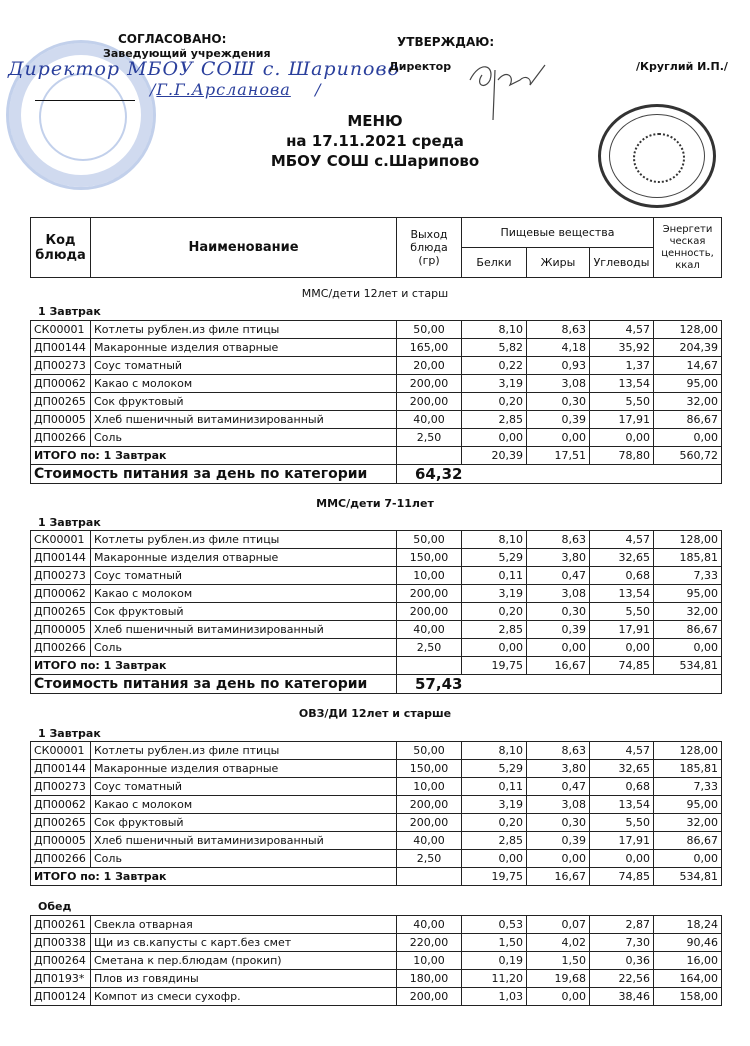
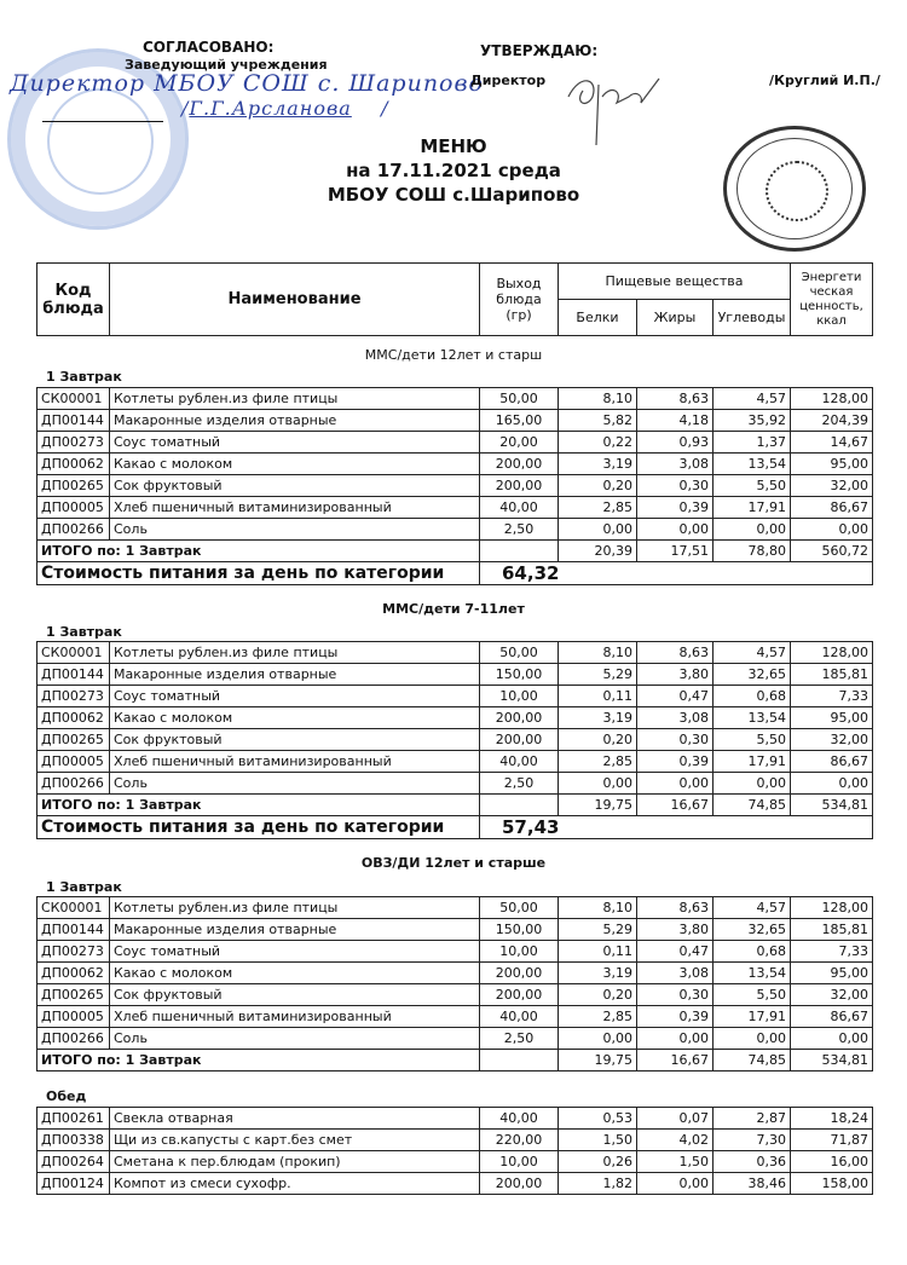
  СОГЛАСОВАНО:
  Заведующий учреждения
  Директор МБОУ СОШ с. Шарипово
  /Г.Г.Арсланова /
  УТВЕРЖДАЮ:
  Директор
  /Круглий И.П./
  МЕНЮ
  на 17.11.2021 среда
  МБОУ СОШ с.Шарипово
  Код блюда	Наименование	Выход блюда (гр)	Пищевые вещества	Энергети ческая ценность, ккал
  Белки	Жиры	Углеводы
  ММС/дети 12лет и старш
  1 Завтрак
  СК00001	Котлеты рублен.из филе птицы	50,00	8,10	8,63	4,57	128,00
  ДП00144	Макаронные изделия отварные	165,00	5,82	4,18	35,92	204,39
  ДП00273	Соус томатный	20,00	0,22	0,93	1,37	14,67
  ДП00062	Какао с молоком	200,00	3,19	3,08	13,54	95,00
  ДП00265	Сок фруктовый	200,00	0,20	0,30	5,50	32,00
  ДП00005	Хлеб пшеничный витаминизированный	40,00	2,85	0,39	17,91	86,67
  ДП00266	Соль	2,50	0,00	0,00	0,00	0,00
  ИТОГО по: 1 Завтрак		20,39	17,51	78,80	560,72
  Стоимость питания за день по категории	64,32
  ММС/дети 7-11лет
  1 Завтрак
  СК00001	Котлеты рублен.из филе птицы	50,00	8,10	8,63	4,57	128,00
  ДП00144	Макаронные изделия отварные	150,00	5,29	3,80	32,65	185,81
  ДП00273	Соус томатный	10,00	0,11	0,47	0,68	7,33
  ДП00062	Какао с молоком	200,00	3,19	3,08	13,54	95,00
  ДП00265	Сок фруктовый	200,00	0,20	0,30	5,50	32,00
  ДП00005	Хлеб пшеничный витаминизированный	40,00	2,85	0,39	17,91	86,67
  ДП00266	Соль	2,50	0,00	0,00	0,00	0,00
  ИТОГО по: 1 Завтрак		19,75	16,67	74,85	534,81
  Стоимость питания за день по категории	57,43
  ОВЗ/ДИ 12лет и старше
  1 Завтрак
  СК00001	Котлеты рублен.из филе птицы	50,00	8,10	8,63	4,57	128,00
  ДП00144	Макаронные изделия отварные	150,00	5,29	3,80	32,65	185,81
  ДП00273	Соус томатный	10,00	0,11	0,47	0,68	7,33
  ДП00062	Какао с молоком	200,00	3,19	3,08	13,54	95,00
  ДП00265	Сок фруктовый	200,00	0,20	0,30	5,50	32,00
  ДП00005	Хлеб пшеничный витаминизированный	40,00	2,85	0,39	17,91	86,67
  ДП00266	Соль	2,50	0,00	0,00	0,00	0,00
  ИТОГО по: 1 Завтрак		19,75	16,67	74,85	534,81
  Обед
  ДП00261	Свекла отварная	40,00	0,53	0,07	2,87	18,24
- ДП00338	Щи из св.капусты с карт.без смет	220,00	1,50	4,02	7,30	90,46
+ ДП00338	Щи из св.капусты с карт.без смет	220,00	1,50	4,02	7,30	71,87
- ДП00264	Сметана к пер.блюдам (прокип)	10,00	0,19	1,50	0,36	16,00
+ ДП00264	Сметана к пер.блюдам (прокип)	10,00	0,26	1,50	0,36	16,00
- ДП0193*	Плов из говядины	180,00	11,20	19,68	22,56	164,00
- ДП00124	Компот из смеси сухофр.	200,00	1,03	0,00	38,46	158,00
+ ДП00124	Компот из смеси сухофр.	200,00	1,82	0,00	38,46	158,00
